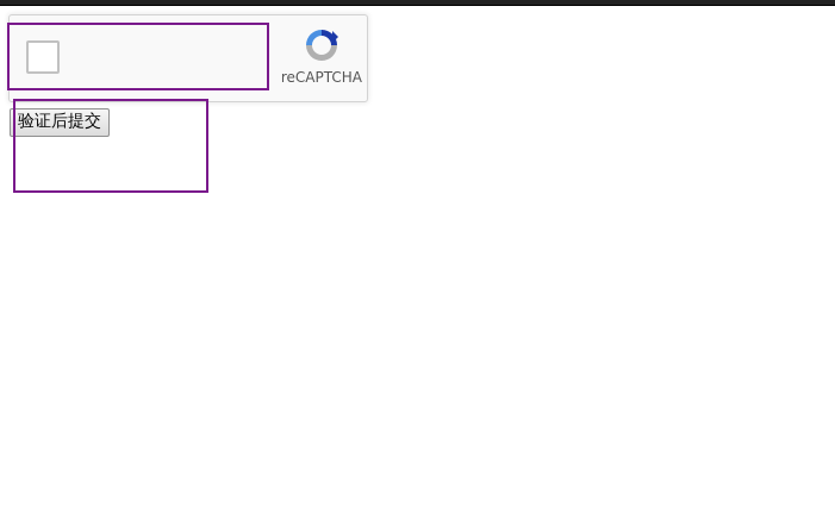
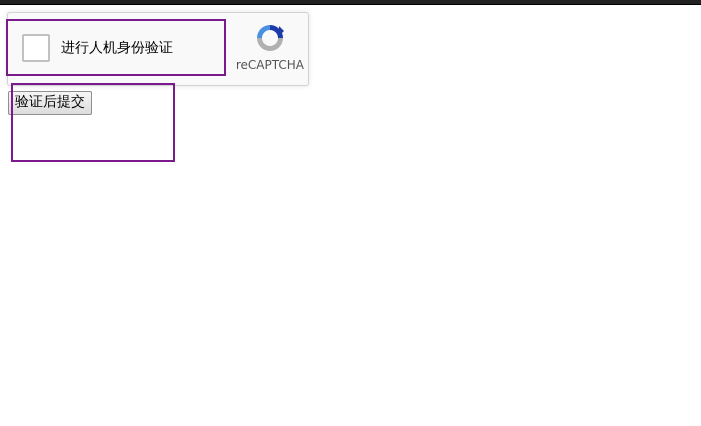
+ 进行人机身份验证
  reCAPTCHA
  验证后提交
